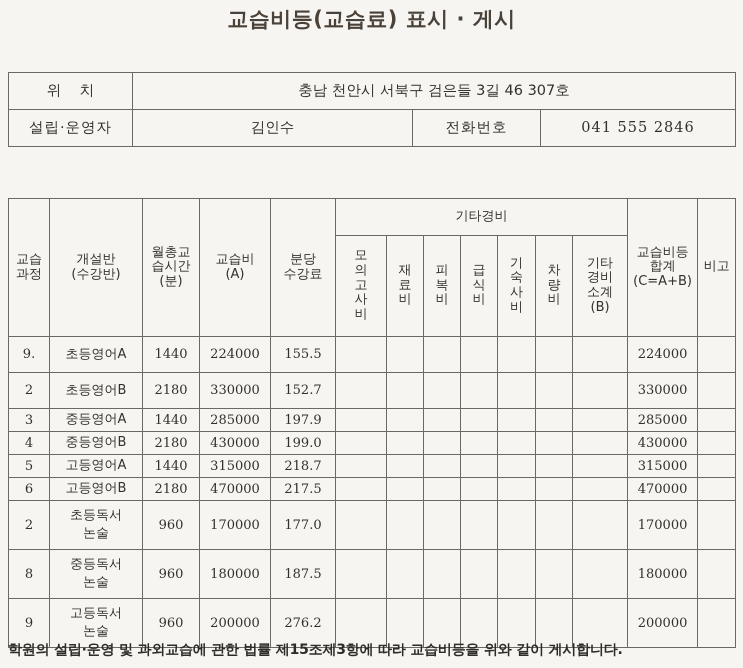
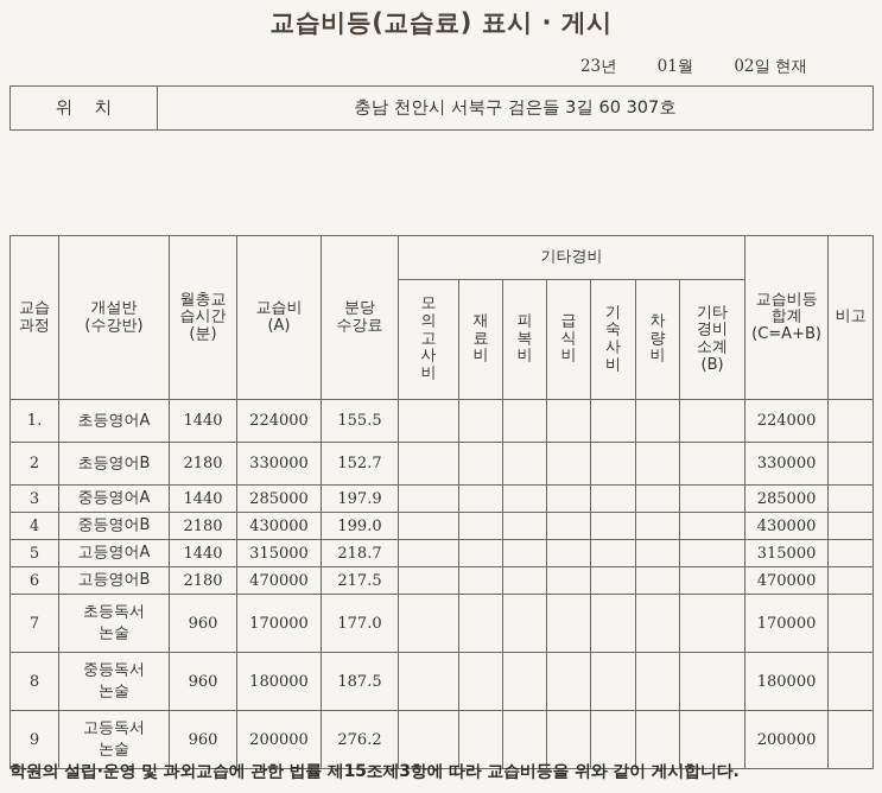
  교습비등(교습료) 표시 · 게시
+ 23년 01월 02일 현재
- 위 치	충남 천안시 서북구 검은들 3길 46 307호
+ 위 치	충남 천안시 서북구 검은들 3길 60 307호
- 설립·운영자	김인수	전화번호	041 555 2846
  교습과정	개설반(수강반)	월총교습시간(분)	교습비(A)	분당수강료	기타경비	교습비등합계(C=A+B)	비고
  모의고사비	재료비	피복비	급식비	기숙사비	차량비	기타경비소계(B)
- 9.	초등영어A	1440	224000	155.5								224000
+ 1.	초등영어A	1440	224000	155.5								224000
  2	초등영어B	2180	330000	152.7								330000
  3	중등영어A	1440	285000	197.9								285000
  4	중등영어B	2180	430000	199.0								430000
  5	고등영어A	1440	315000	218.7								315000
  6	고등영어B	2180	470000	217.5								470000
- 2	초등독서논술	960	170000	177.0								170000
+ 7	초등독서논술	960	170000	177.0								170000
  8	중등독서논술	960	180000	187.5								180000
  9	고등독서논술	960	200000	276.2								200000
  학원의 설립·운영 및 과외교습에 관한 법률 제15조제3항에 따라 교습비등을 위와 같이 게시합니다.
